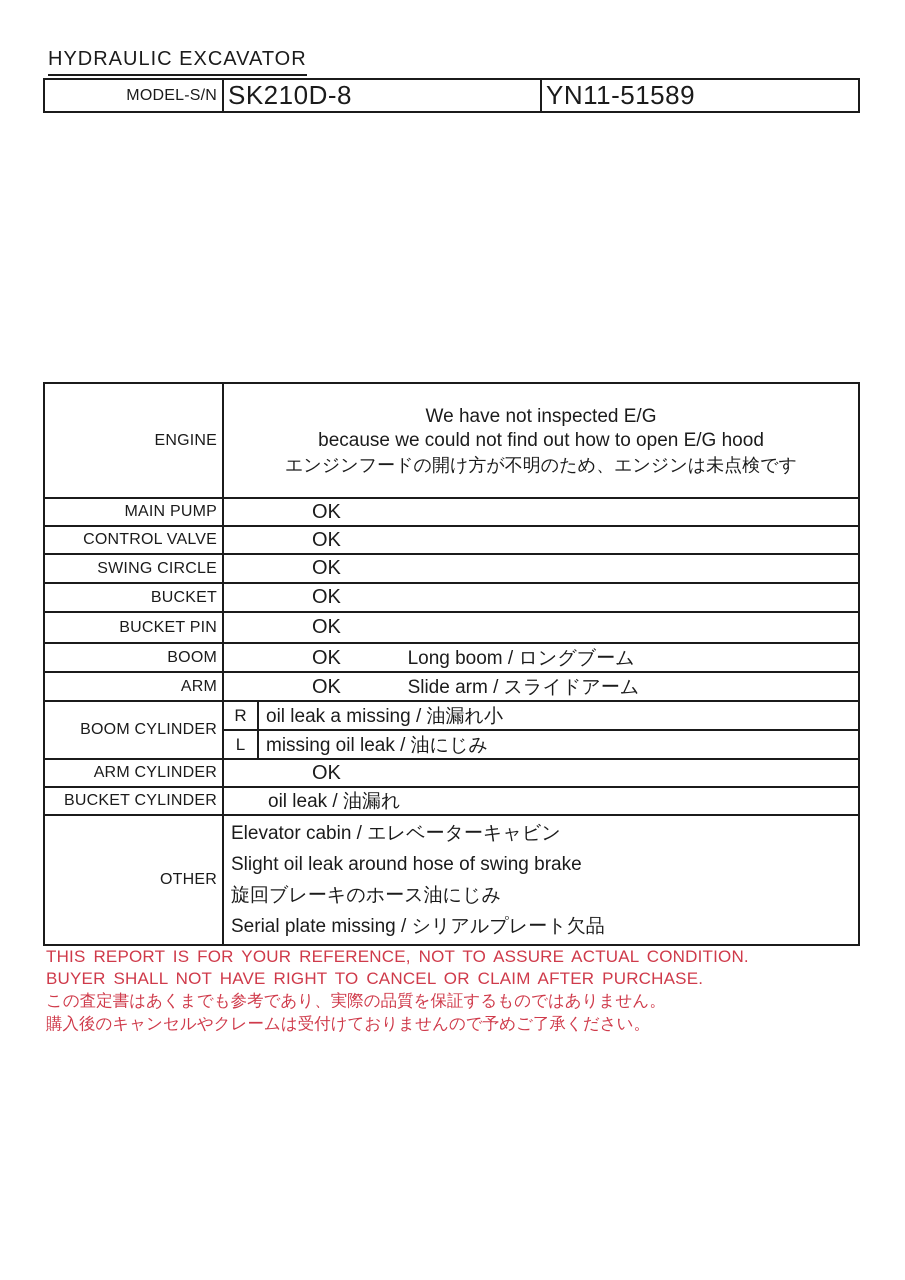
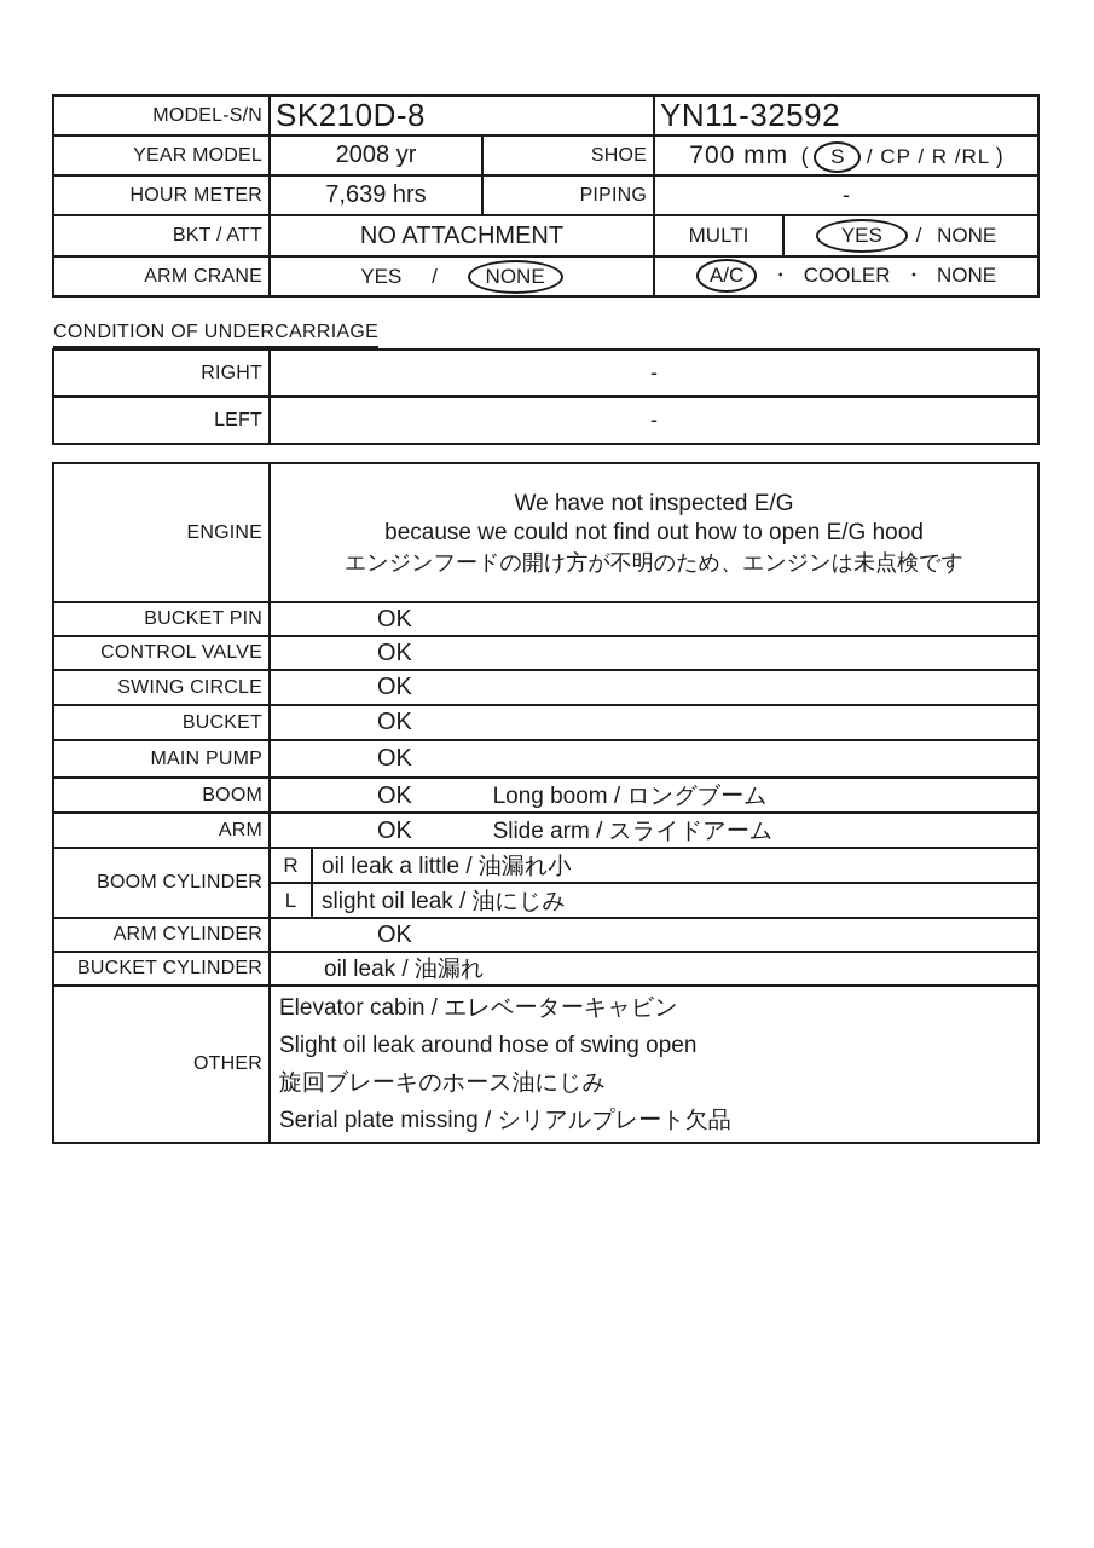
- HYDRAULIC EXCAVATOR
- MODEL-S/N	SK210D-8	YN11-51589
+ MODEL-S/N	SK210D-8	YN11-32592
+ YEAR MODEL	2008 yr	SHOE	700 mm ( S / CP / R /RL )
+ HOUR METER	7,639 hrs	PIPING	-
+ BKT / ATT	NO ATTACHMENT	MULTI	YES / NONE
+ ARM CRANE	YES / NONE	A/C ・ COOLER ・ NONE
+ CONDITION OF UNDERCARRIAGE
+ RIGHT	-
+ LEFT	-
  ENGINE	We have not inspected E/G because we could not find out how to open E/G hood エンジンフードの開け方が不明のため、エンジンは未点検です
- MAIN PUMP	OK
+ BUCKET PIN	OK
  CONTROL VALVE	OK
  SWING CIRCLE	OK
  BUCKET	OK
- BUCKET PIN	OK
+ MAIN PUMP	OK
  BOOM	OK Long boom / ロングブーム
  ARM	OK Slide arm / スライドアーム
- BOOM CYLINDER	R	oil leak a missing / 油漏れ小
+ BOOM CYLINDER	R	oil leak a little / 油漏れ小
- L	missing oil leak / 油にじみ
+ L	slight oil leak / 油にじみ
  ARM CYLINDER	OK
  BUCKET CYLINDER	oil leak / 油漏れ
- OTHER	Elevator cabin / エレベーターキャビン Slight oil leak around hose of swing brake 旋回ブレーキのホース油にじみ Serial plate missing / シリアルプレート欠品
+ OTHER	Elevator cabin / エレベーターキャビン Slight oil leak around hose of swing open 旋回ブレーキのホース油にじみ Serial plate missing / シリアルプレート欠品
- THIS REPORT IS FOR YOUR REFERENCE, NOT TO ASSURE ACTUAL CONDITION.
- BUYER SHALL NOT HAVE RIGHT TO CANCEL OR CLAIM AFTER PURCHASE.
- この査定書はあくまでも参考であり、実際の品質を保証するものではありません。
- 購入後のキャンセルやクレームは受付けておりませんので予めご了承ください。
